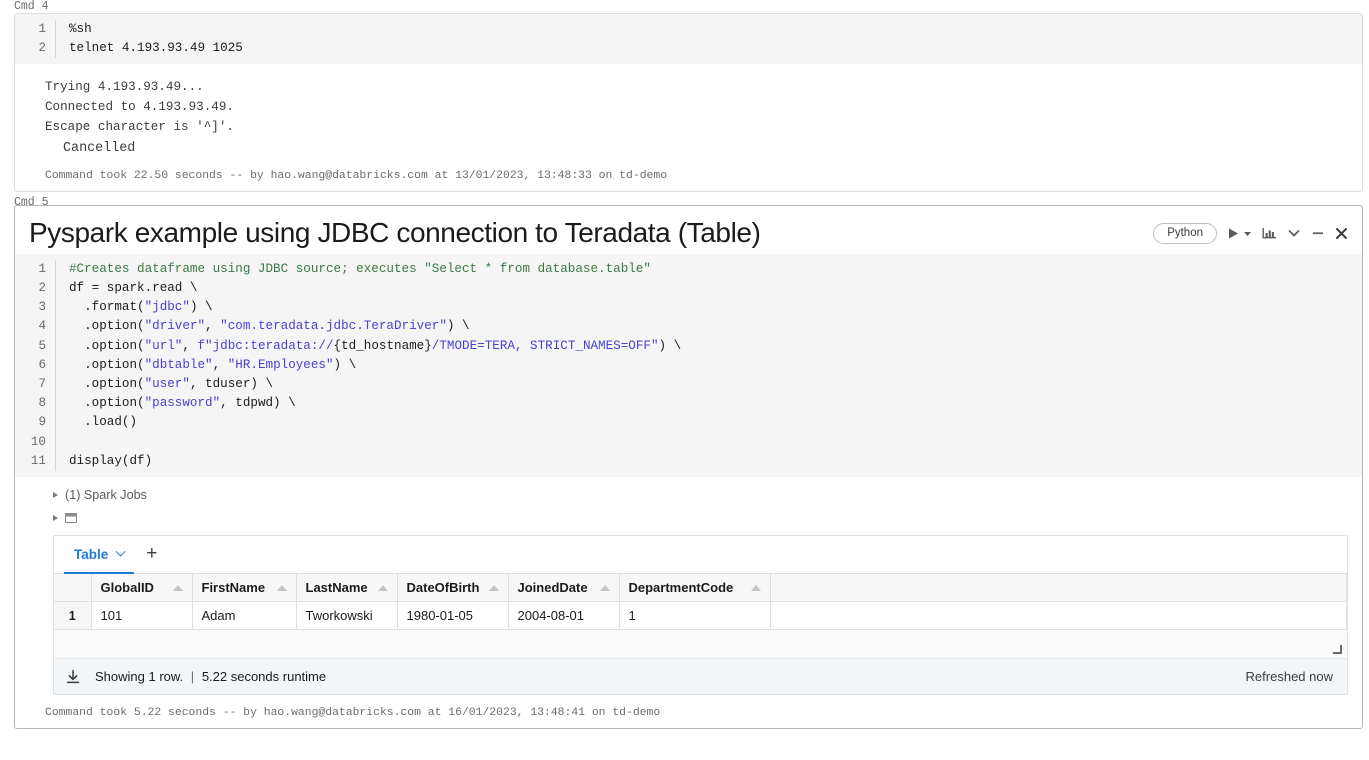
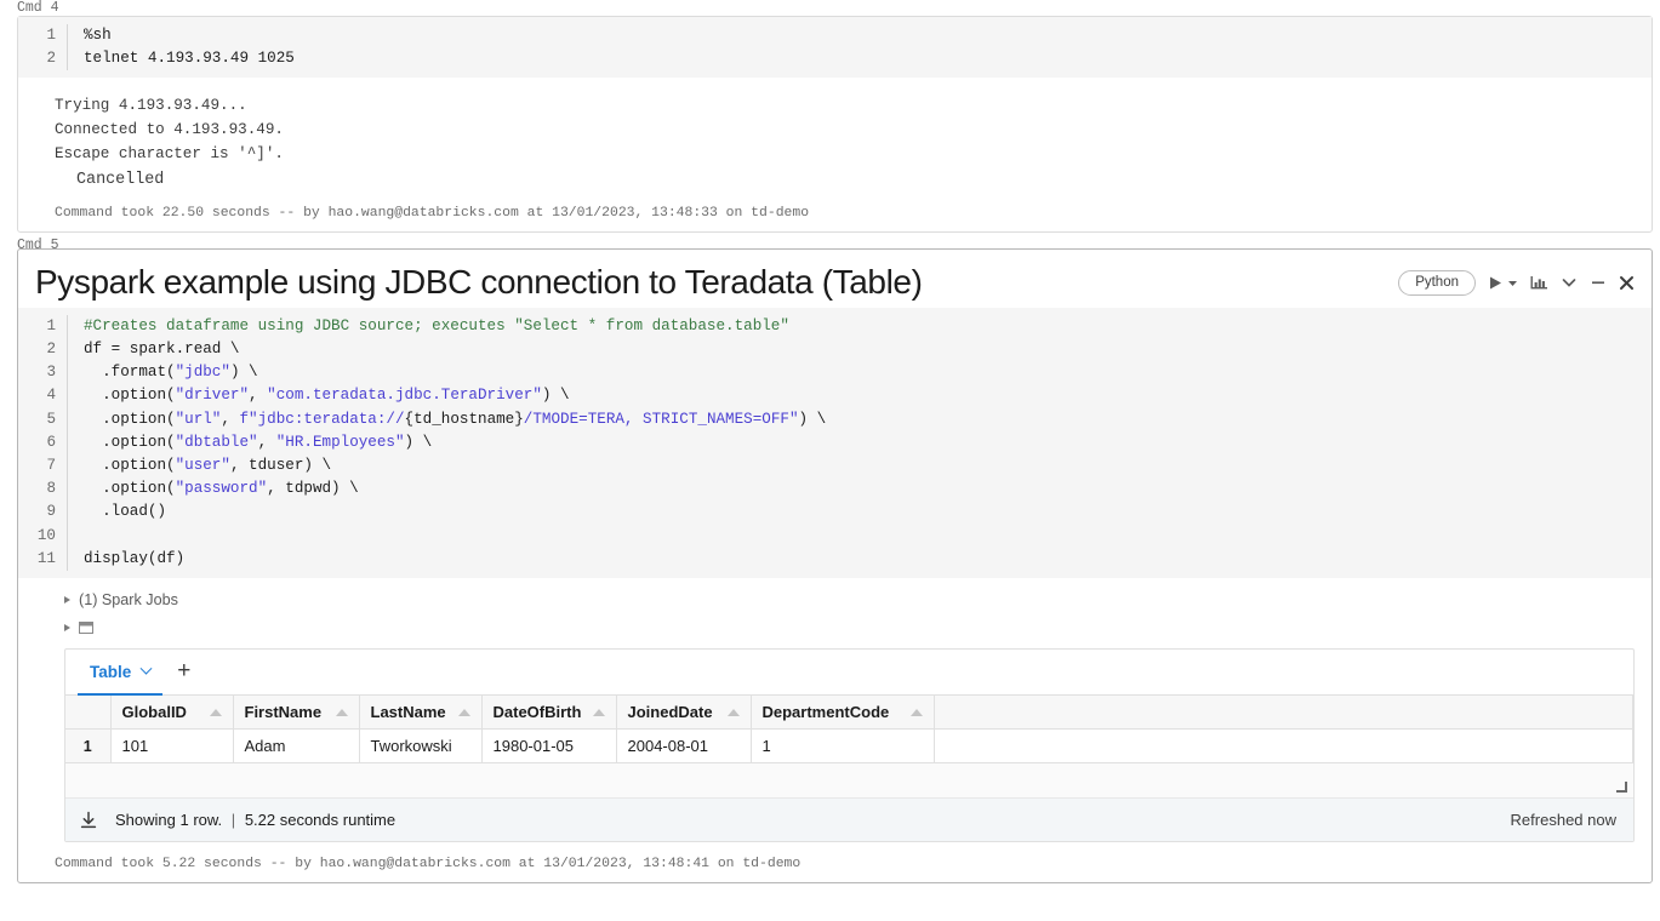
  Cmd 4
  1
  %sh
  2
  telnet 4.193.93.49 1025
  Trying 4.193.93.49...
  Connected to 4.193.93.49.
  Escape character is '^]'.
  Cancelled
  Command took 22.50 seconds -- by hao.wang@databricks.com at 13/01/2023, 13:48:33 on td-demo
  Cmd 5
  Pyspark example using JDBC connection to Teradata (Table)
  Python
  1
  #Creates dataframe using JDBC source; executes "Select * from database.table"
  2
  df = spark.read \
  3
  .format("jdbc") \
  4
  .option("driver", "com.teradata.jdbc.TeraDriver") \
  5
  .option("url", f"jdbc:teradata://{td_hostname}/TMODE=TERA, STRICT_NAMES=OFF") \
  6
  .option("dbtable", "HR.Employees") \
  7
  .option("user", tduser) \
  8
  .option("password", tdpwd) \
  9
  .load()
  10
  11
  display(df)
  (1) Spark Jobs
  Table
  +
  	GlobalID	FirstName	LastName	DateOfBirth	JoinedDate	DepartmentCode
  1	101	Adam	Tworkowski	1980-01-05	2004-08-01	1
  Showing 1 row. | 5.22 seconds runtime
  Refreshed now
- Command took 5.22 seconds -- by hao.wang@databricks.com at 16/01/2023, 13:48:41 on td-demo
+ Command took 5.22 seconds -- by hao.wang@databricks.com at 13/01/2023, 13:48:41 on td-demo
